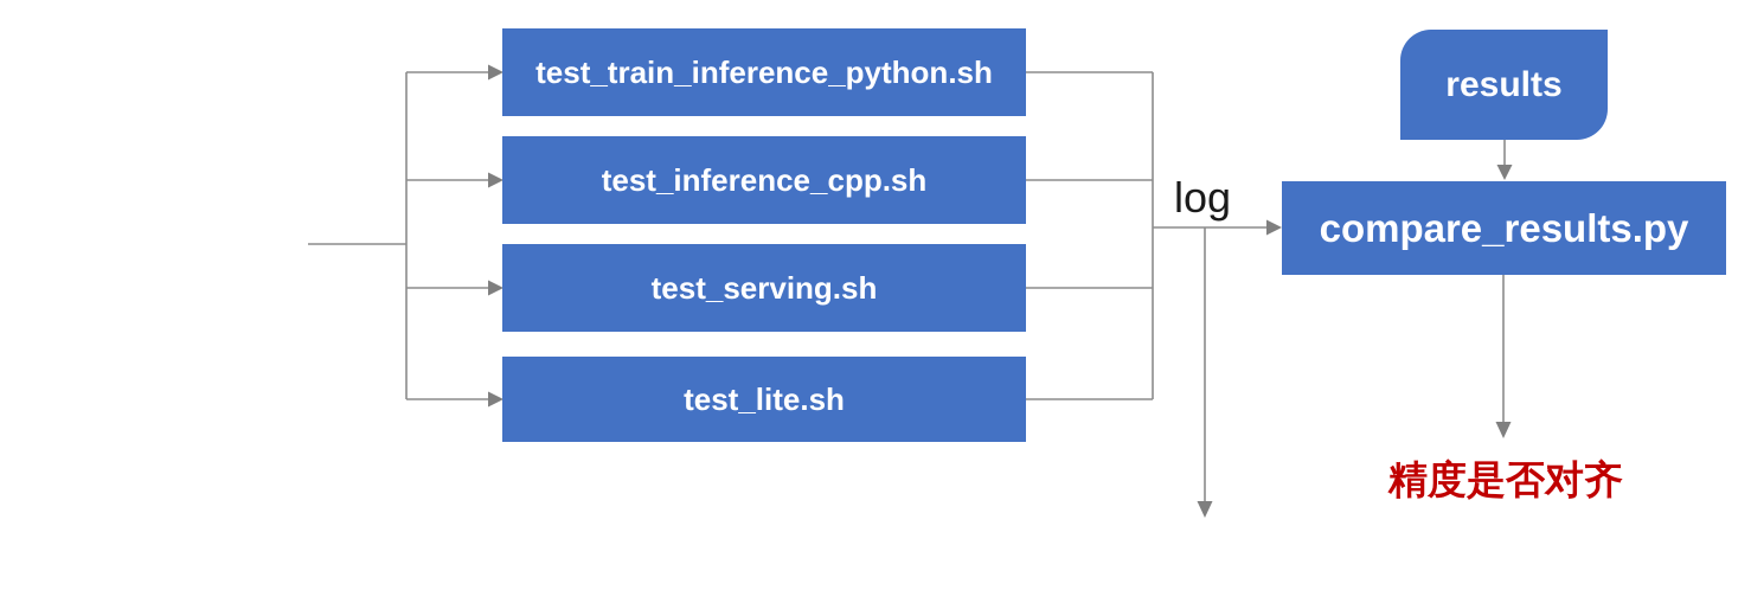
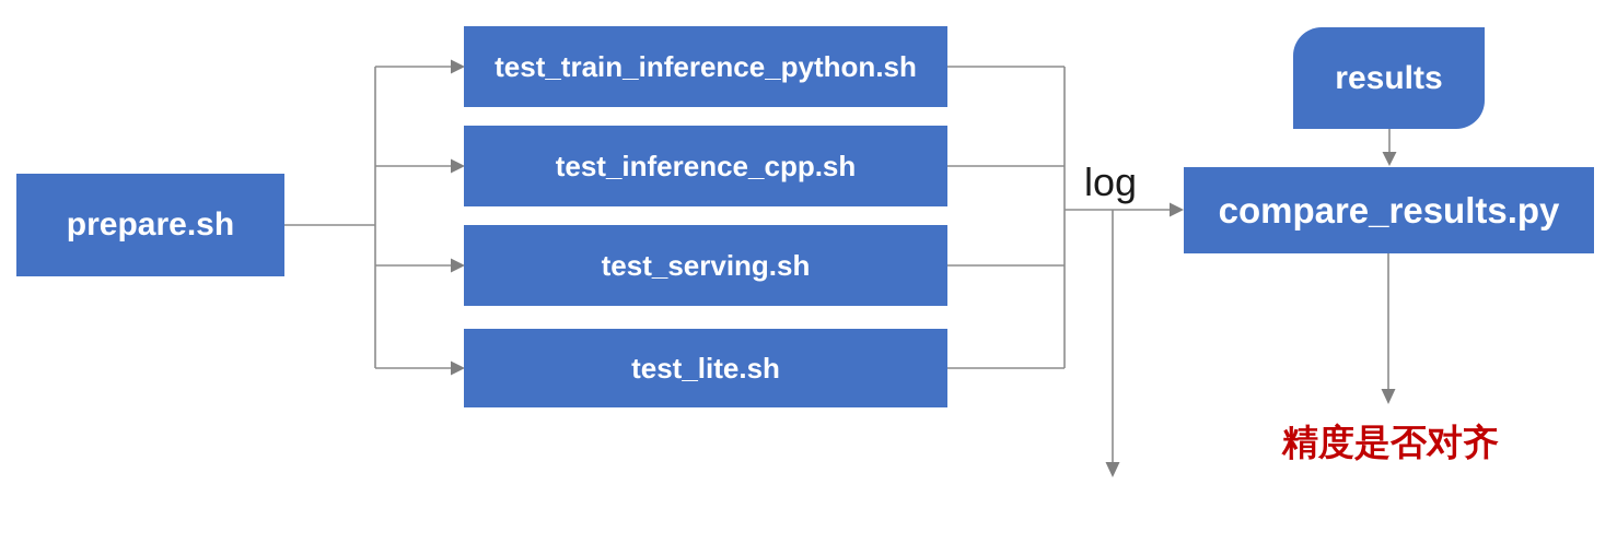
+ prepare.sh
  test_train_inference_python.sh
  test_inference_cpp.sh
  test_serving.sh
  test_lite.sh
  results
  compare_results.py
  log
  精度是否对齐
